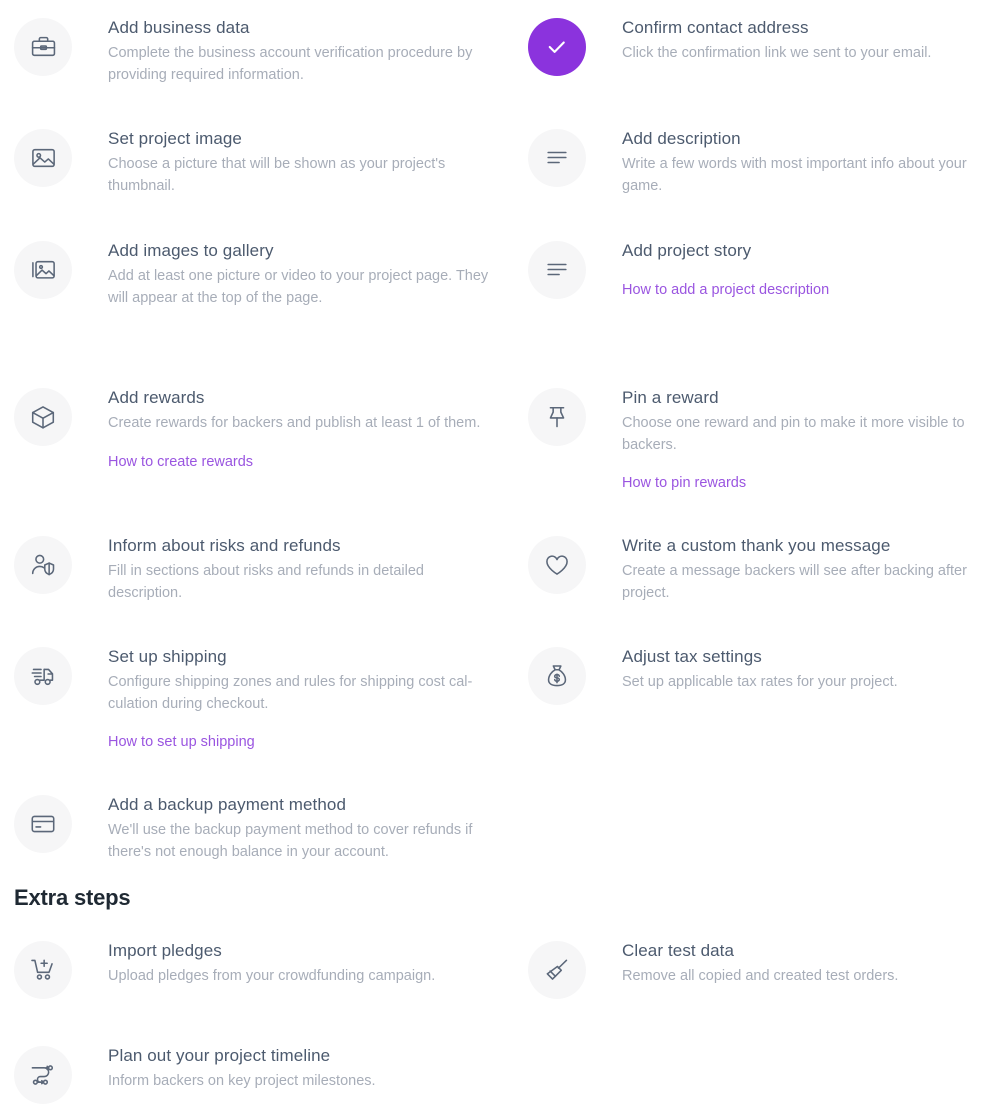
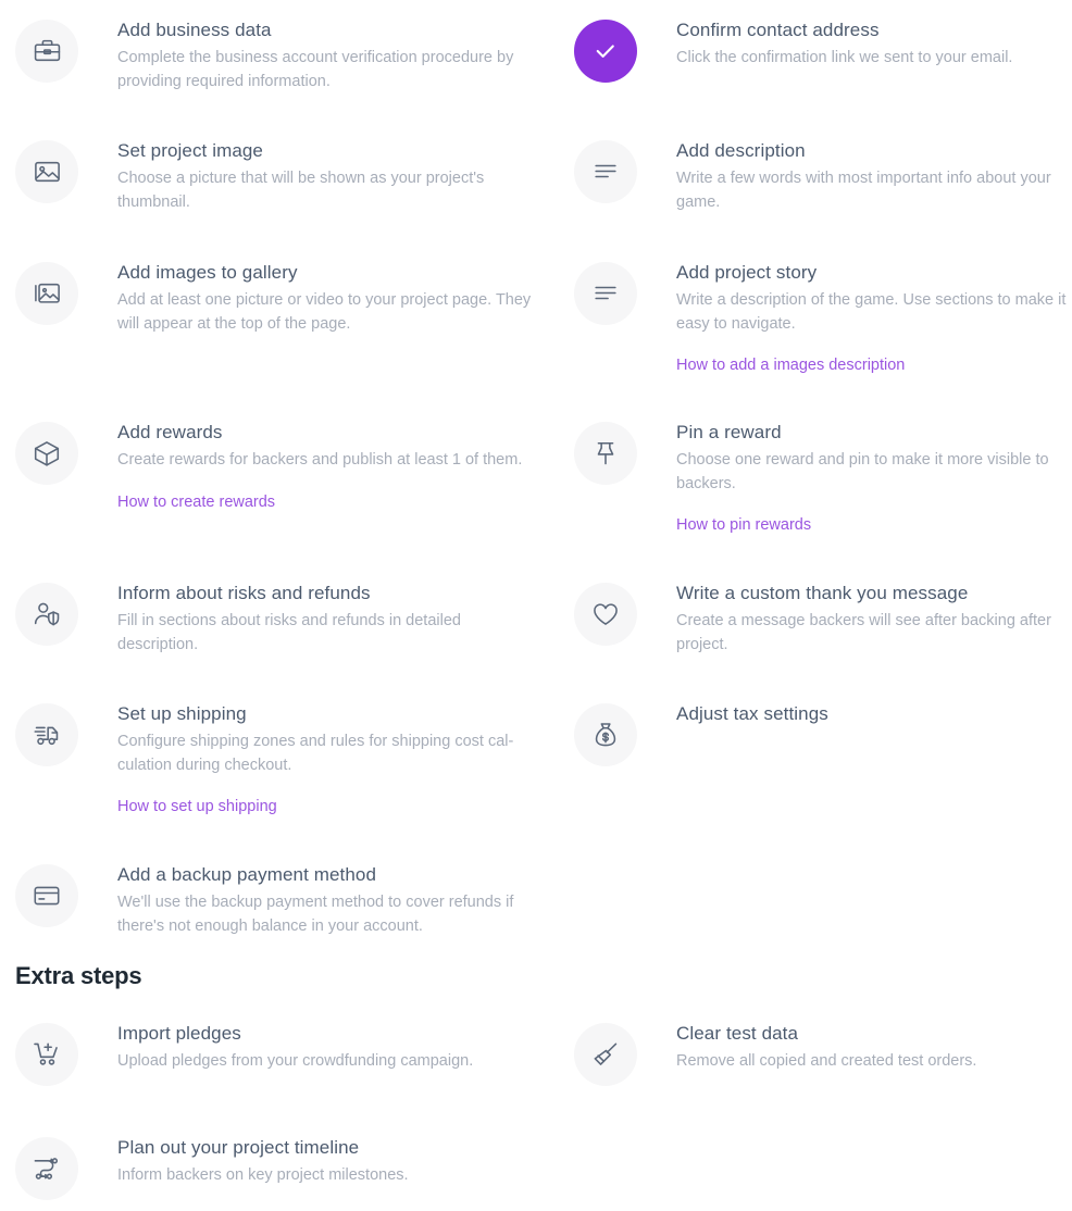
  Add business data
  Complete the business account verification procedure by providing required information.
  Confirm contact address
  Click the confirmation link we sent to your email.
  Set project image
  Choose a picture that will be shown as your project's thumbnail.
  Add description
  Write a few words with most important info about your game.
  Add images to gallery
  Add at least one picture or video to your project page. They will appear at the top of the page.
  Add project story
+ Write a description of the game. Use sections to make it easy to navigate.
- How to add a project description
+ How to add a images description
  Add rewards
  Create rewards for backers and publish at least 1 of them.
  How to create rewards
  Pin a reward
  Choose one reward and pin to make it more visible to backers.
  How to pin rewards
  Inform about risks and refunds
  Fill in sections about risks and refunds in detailed description.
  Write a custom thank you message
  Create a message backers will see after backing after project.
  Set up shipping
  Configure shipping zones and rules for shipping cost cal-culation during checkout.
  How to set up shipping
  Adjust tax settings
- Set up applicable tax rates for your project.
  Add a backup payment method
  We'll use the backup payment method to cover refunds if there's not enough balance in your account.
  Extra steps
  Import pledges
  Upload pledges from your crowdfunding campaign.
  Clear test data
  Remove all copied and created test orders.
  Plan out your project timeline
  Inform backers on key project milestones.
